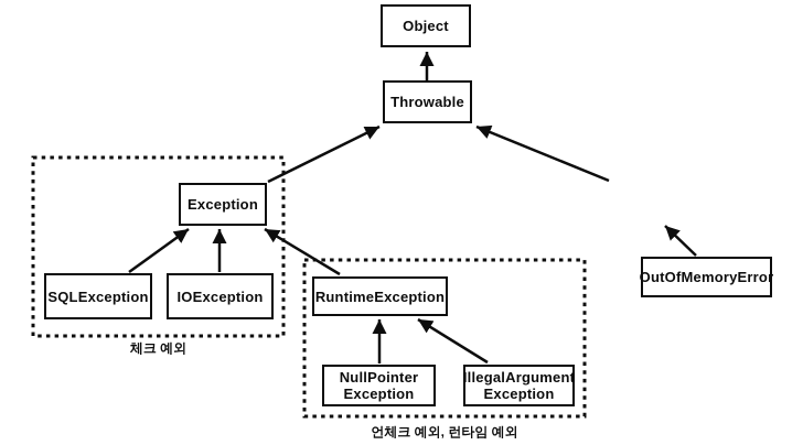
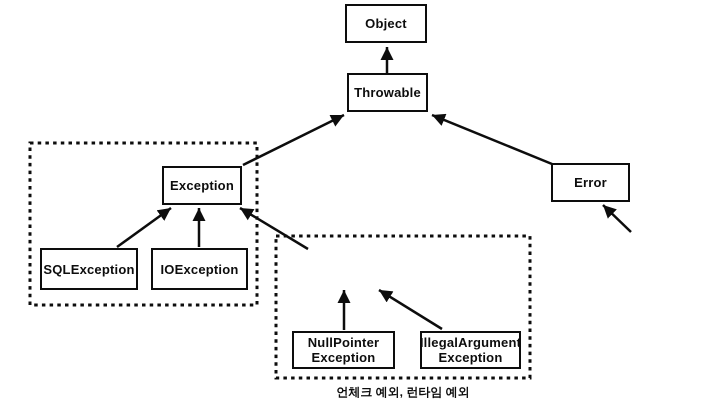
  Object
  Throwable
  Exception
+ Error
  SQLException
  IOException
- RuntimeException
  NullPointer
  Exception
  IllegalArgument
  Exception
- OutOfMemoryError
- 체크 예외
  언체크 예외, 런타임 예외
